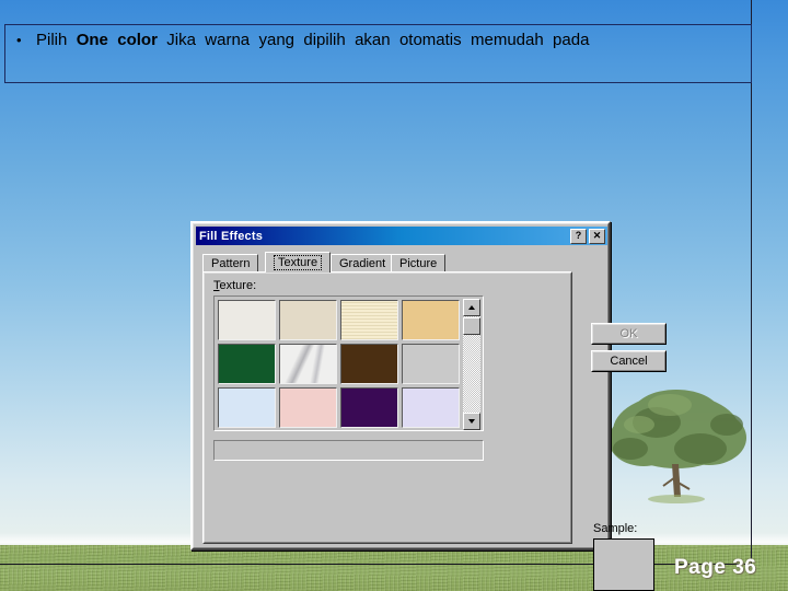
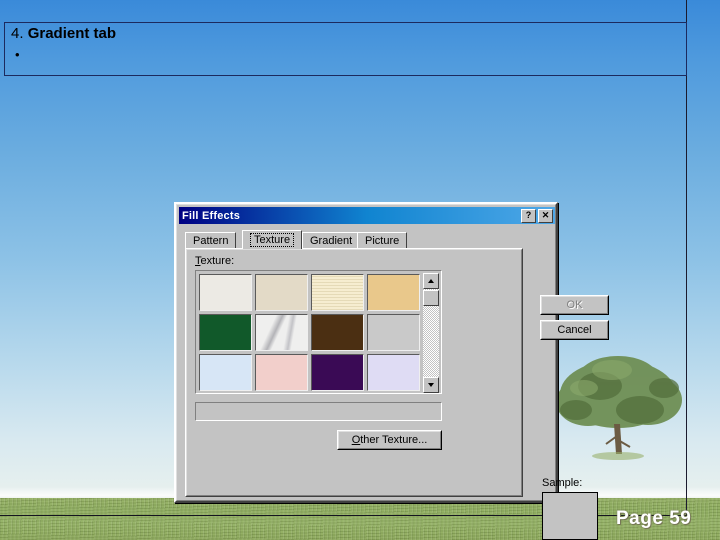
+ 4. Gradient tab
  •
- Pilih One color Jika warna yang dipilih akan otomatis memudah pada
- Page 36
+ Page 59
  Fill Effects
  ?
  ✕
  Pattern
  Texture
  Gradient
  Picture
  Texture:
+ Other Texture...
  OK
  Cancel
  Sample:
